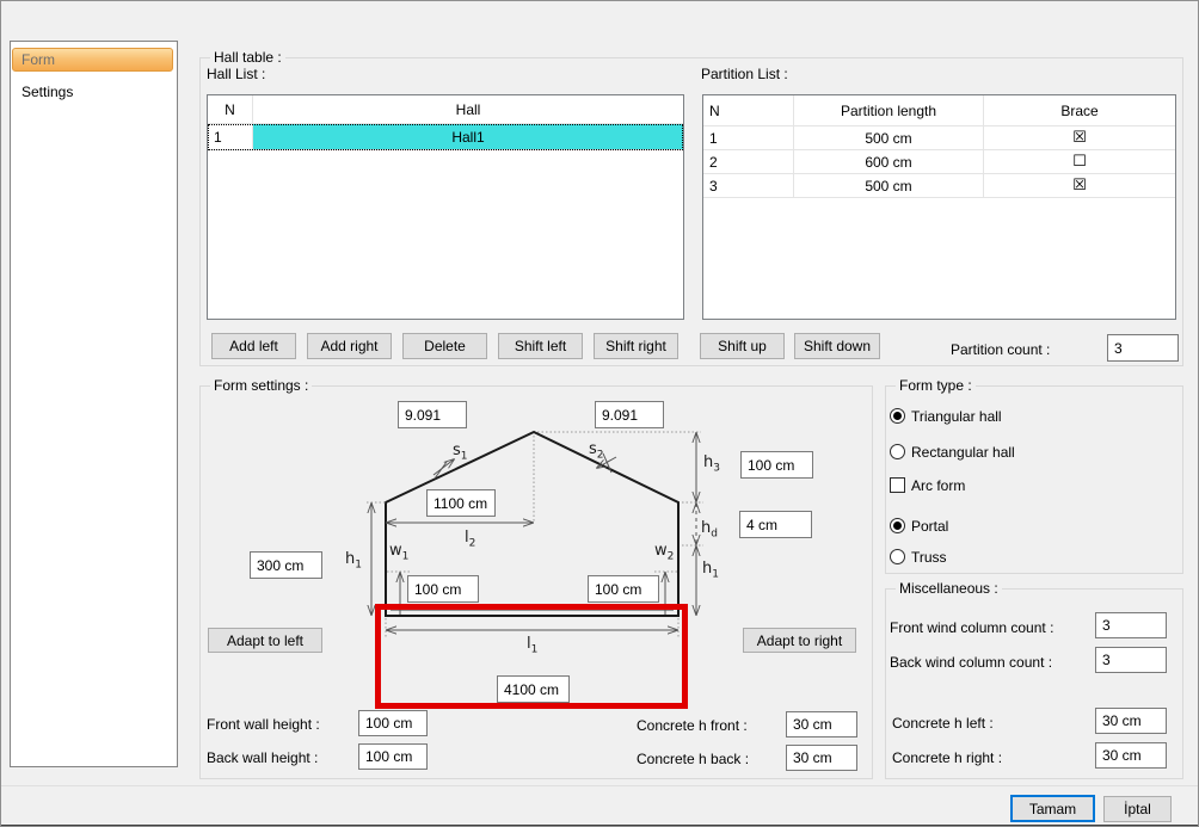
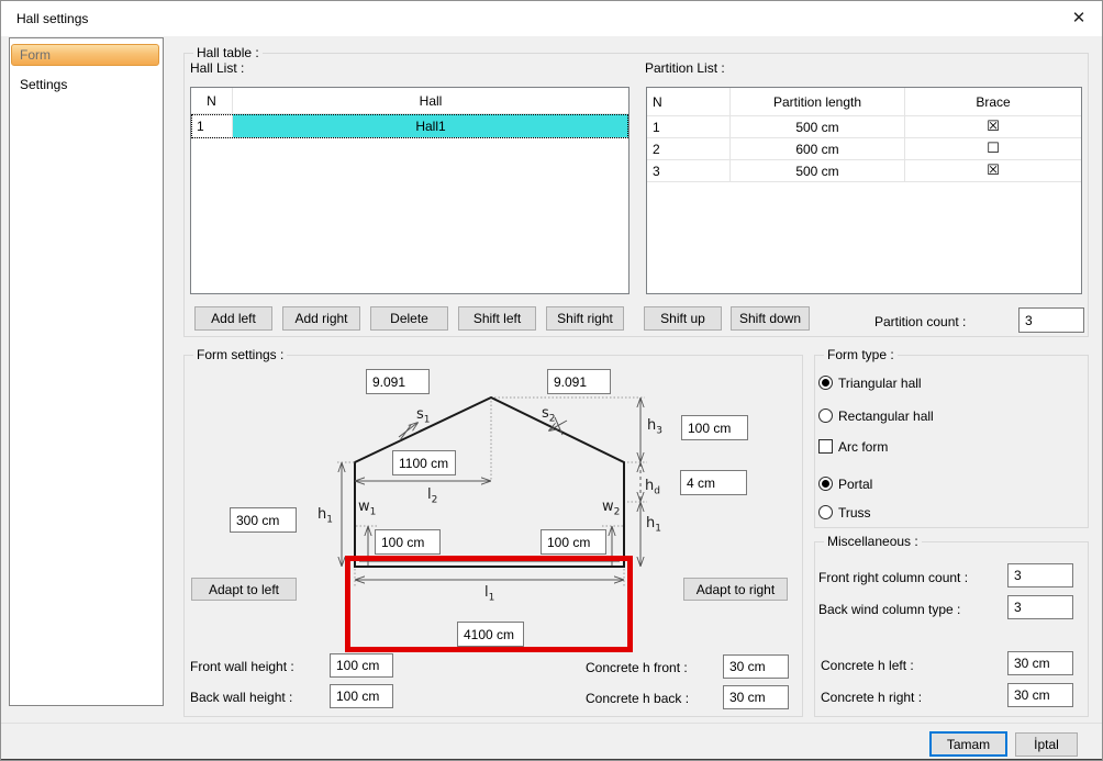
+ Hall settings
+ ✕
  Form
  Settings
  Hall table :
  Hall List :
  Partition List :
  N
  Hall
  1
  Hall1
  N
  Partition length
  Brace
  1
  500 cm
  ☒
  2
  600 cm
  ☐
  3
  500 cm
  ☒
  Add left
  Add right
  Delete
  Shift left
  Shift right
  Shift up
  Shift down
  Partition count :
  3
  Form settings :
  s1
  s2
  h1
  w1
  w2
  l2
  l1
  h3
  hd
  h1
  9.091
  9.091
  1100 cm
  300 cm
  100 cm
  4 cm
  100 cm
  100 cm
  4100 cm
  Adapt to left
  Adapt to right
  Front wall height :
  100 cm
  Back wall height :
  100 cm
  Concrete h front :
  30 cm
  Concrete h back :
  30 cm
  Form type :
  Triangular hall
  Rectangular hall
  Arc form
  Portal
  Truss
  Miscellaneous :
- Front wind column count :
+ Front right column count :
  3
- Back wind column count :
+ Back wind column type :
  3
  Concrete h left :
  30 cm
  Concrete h right :
  30 cm
  Tamam
  İptal
